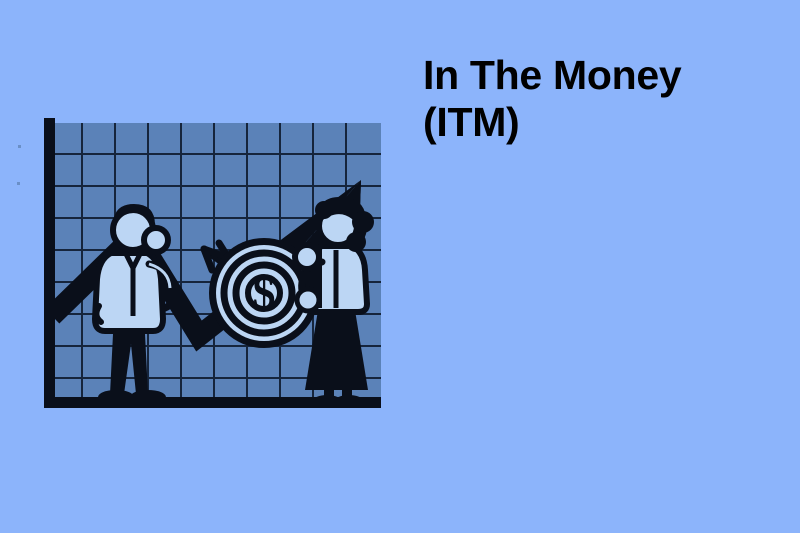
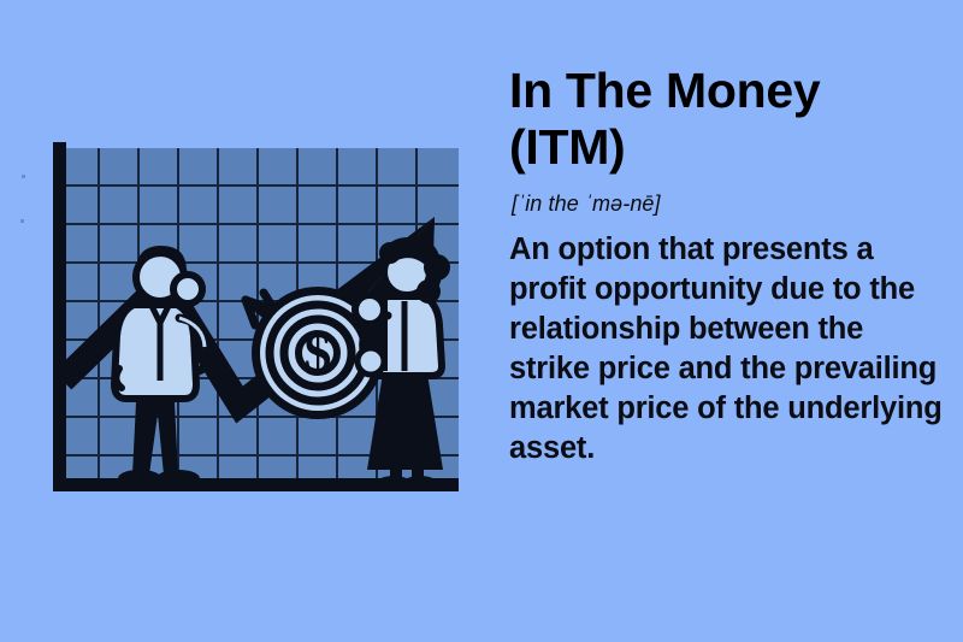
  $
  In The Money (ITM)
+ [ˈin the ˈmə-nē]
+ An option that presents a profit opportunity due to the relationship between the strike price and the prevailing market price of the underlying asset.
